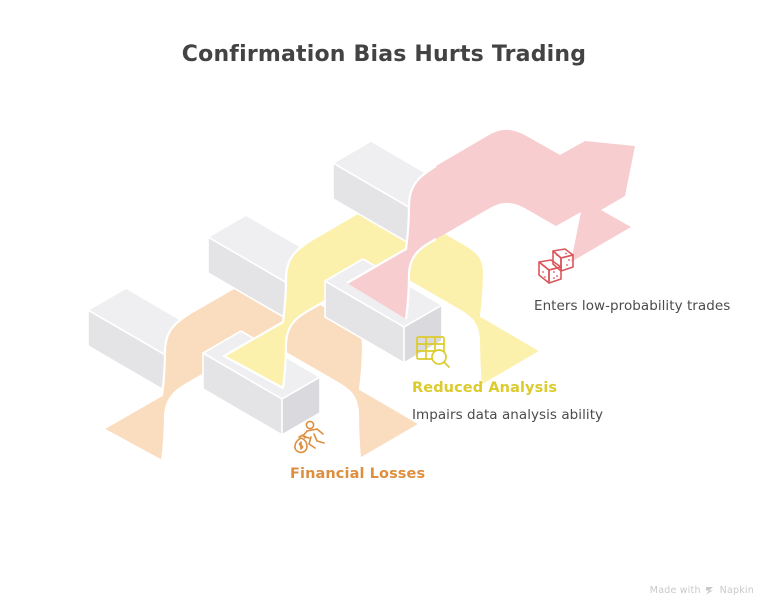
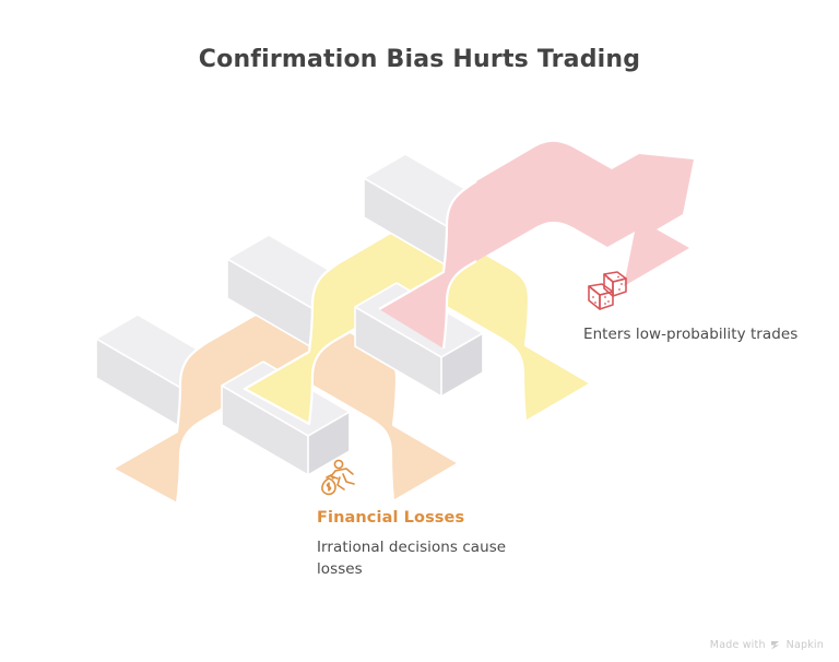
  Confirmation Bias Hurts Trading
  Enters low-probability trades
- Reduced Analysis
- Impairs data analysis ability
  Financial Losses
+ Irrational decisions cause losses
  Made with
  Napkin
